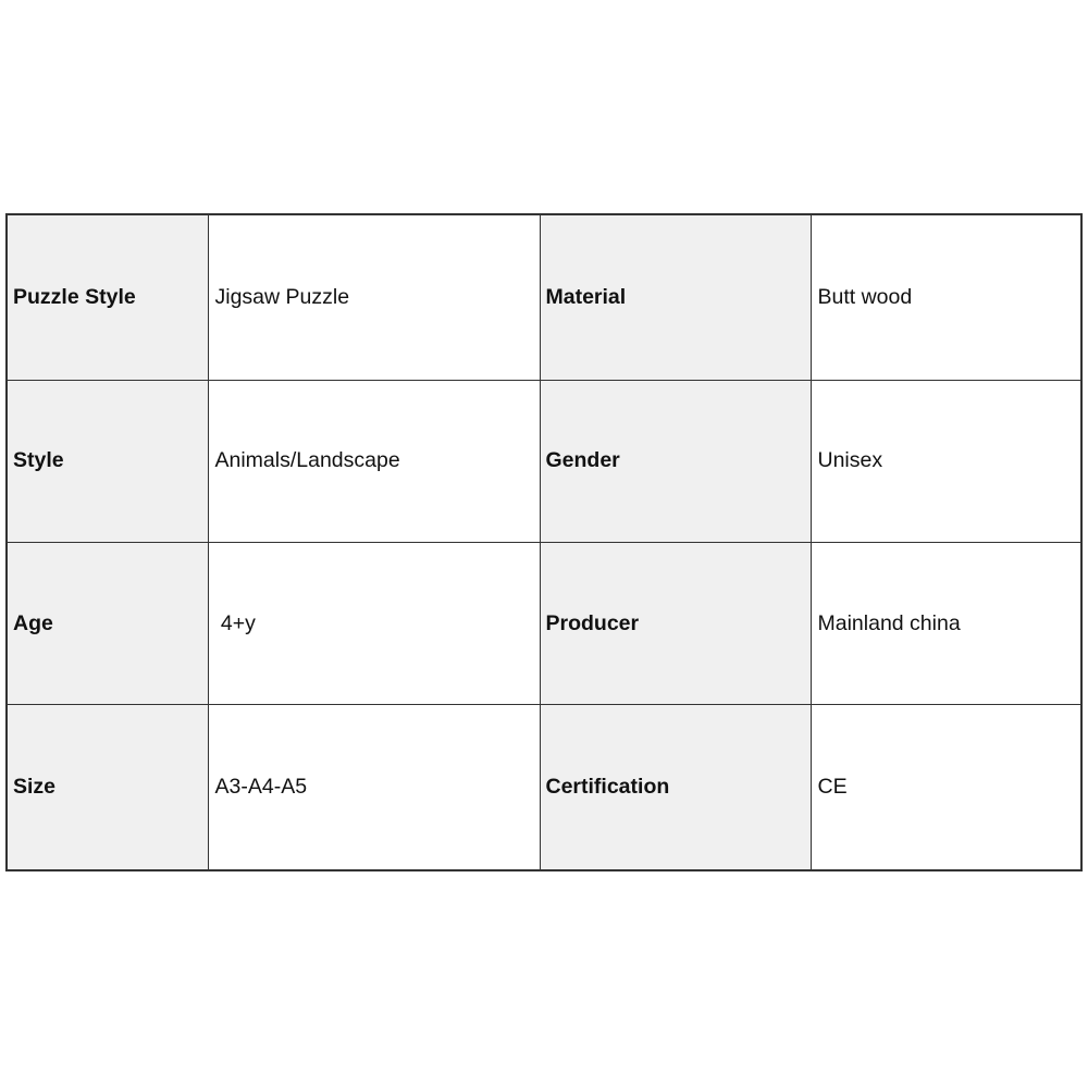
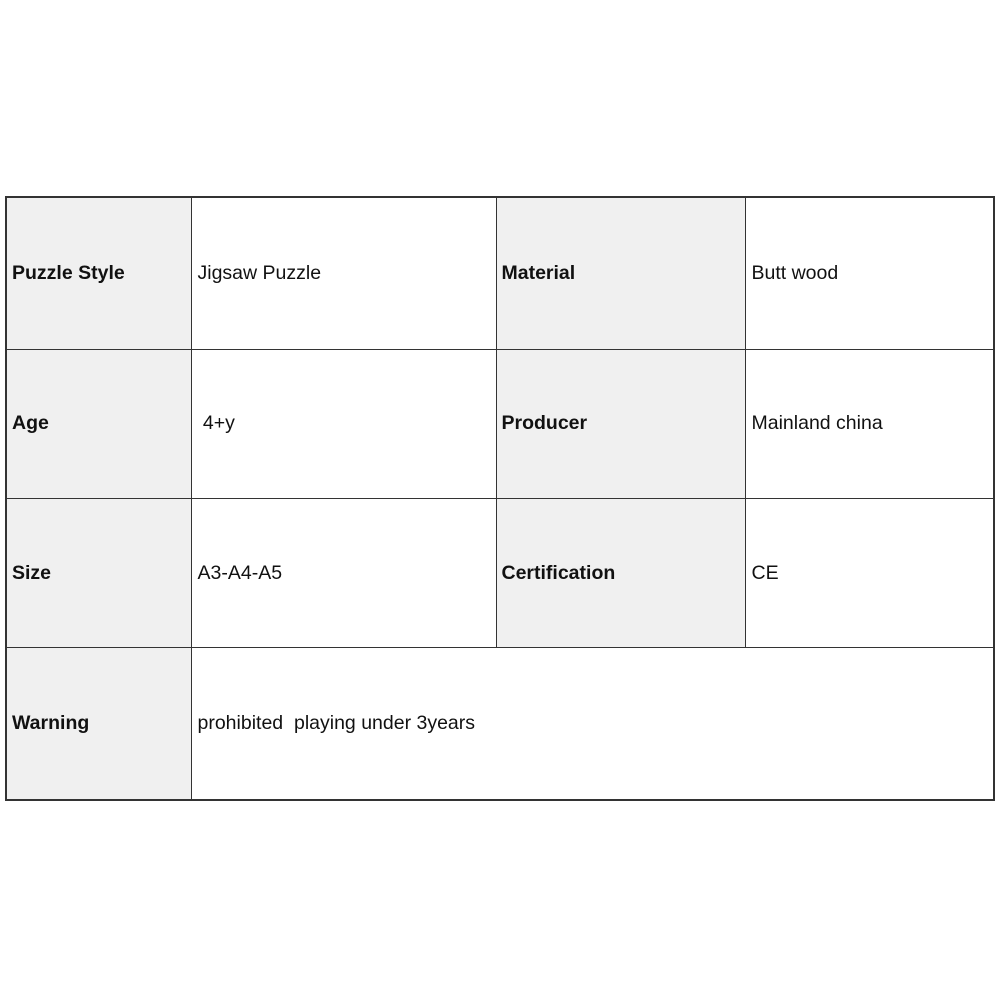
  Puzzle Style	Jigsaw Puzzle	Material	Butt wood
- Style	Animals/Landscape	Gender	Unisex
  Age	4+y	Producer	Mainland china
  Size	A3-A4-A5	Certification	CE
+ Warning	prohibited playing under 3years
